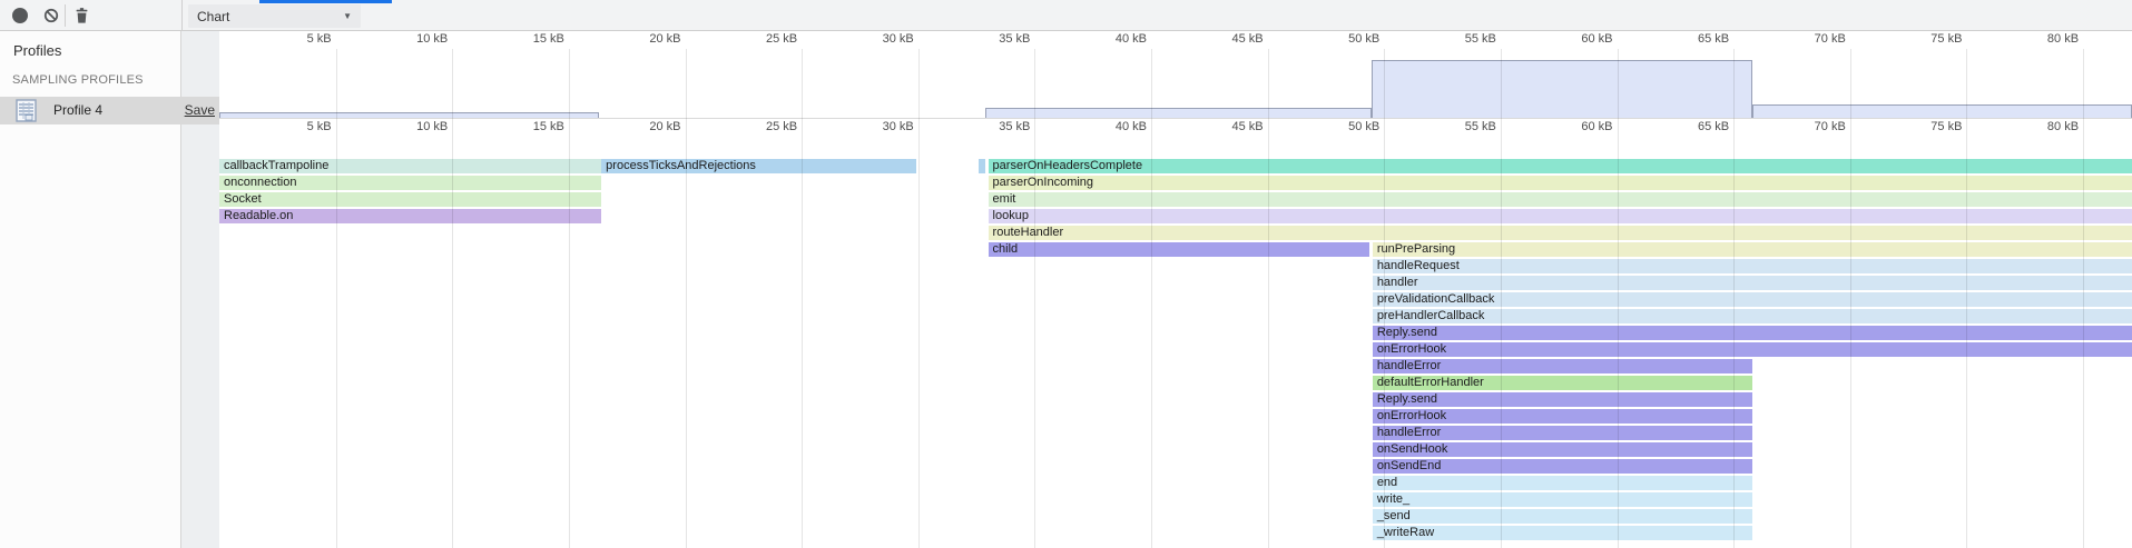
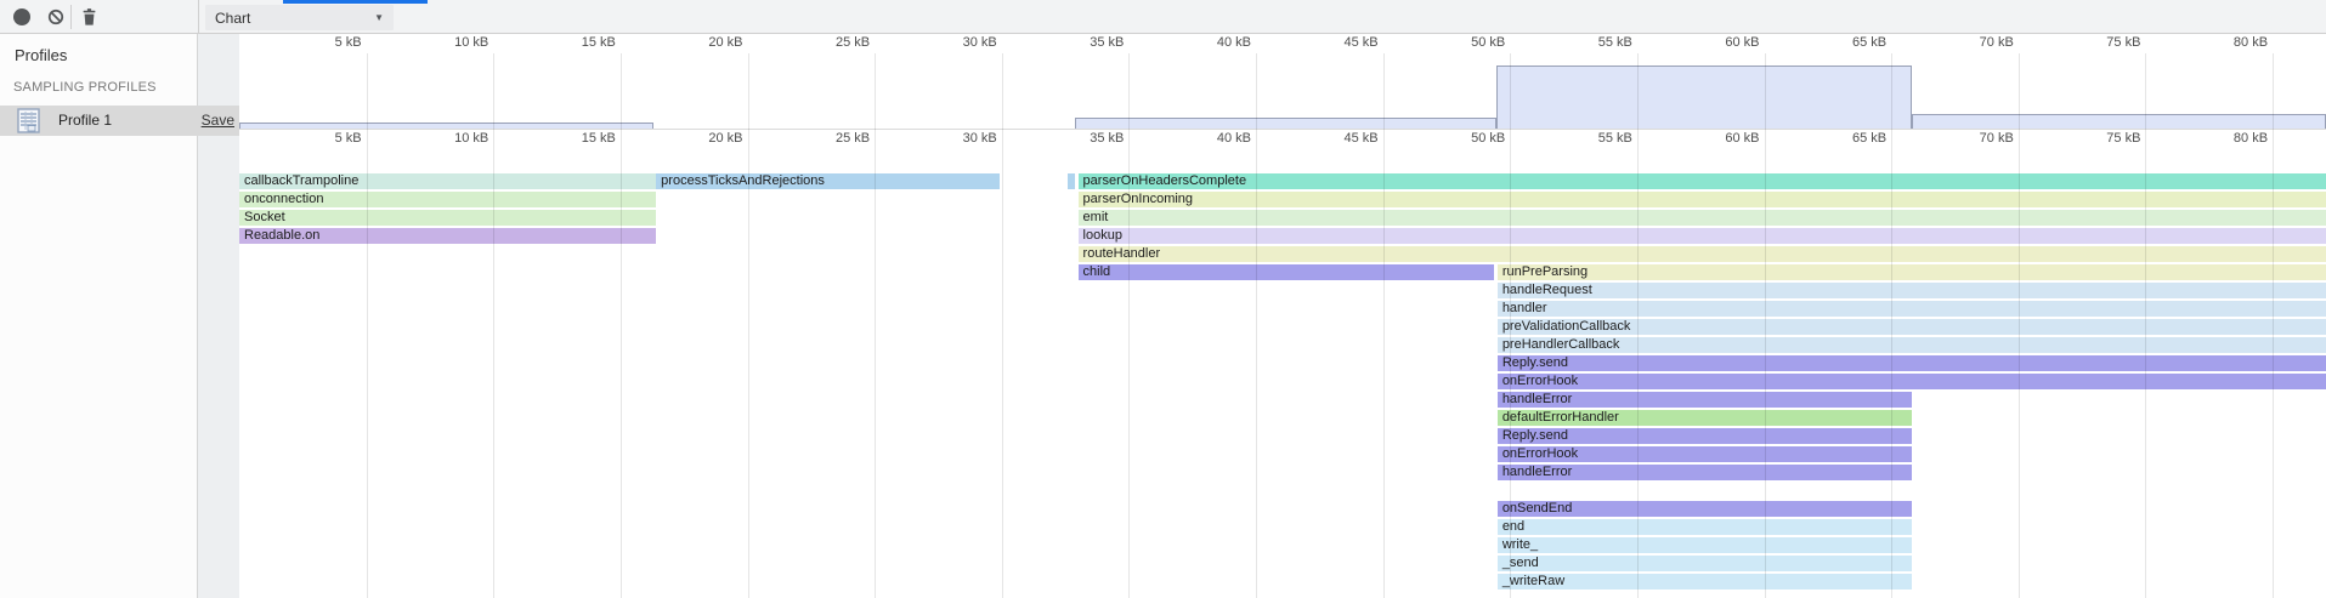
  Chart
  ▼
  Profiles
  SAMPLING PROFILES
- Profile 4
+ Profile 1
  Save
  5 kB
  5 kB
  10 kB
  10 kB
  15 kB
  15 kB
  20 kB
  20 kB
  25 kB
  25 kB
  30 kB
  30 kB
  35 kB
  35 kB
  40 kB
  40 kB
  45 kB
  45 kB
  50 kB
  50 kB
  55 kB
  55 kB
  60 kB
  60 kB
  65 kB
  65 kB
  70 kB
  70 kB
  75 kB
  75 kB
  80 kB
  80 kB
  callbackTrampoline
  processTicksAndRejections
  parserOnHeadersComplete
  onconnection
  parserOnIncoming
  Socket
  emit
  Readable.on
  lookup
  routeHandler
  child
  runPreParsing
  handleRequest
  handler
  preValidationCallback
  preHandlerCallback
  Reply.send
  onErrorHook
  handleError
  defaultErrorHandler
  Reply.send
  onErrorHook
  handleError
- onSendHook
  onSendEnd
  end
  write_
  _send
  _writeRaw
